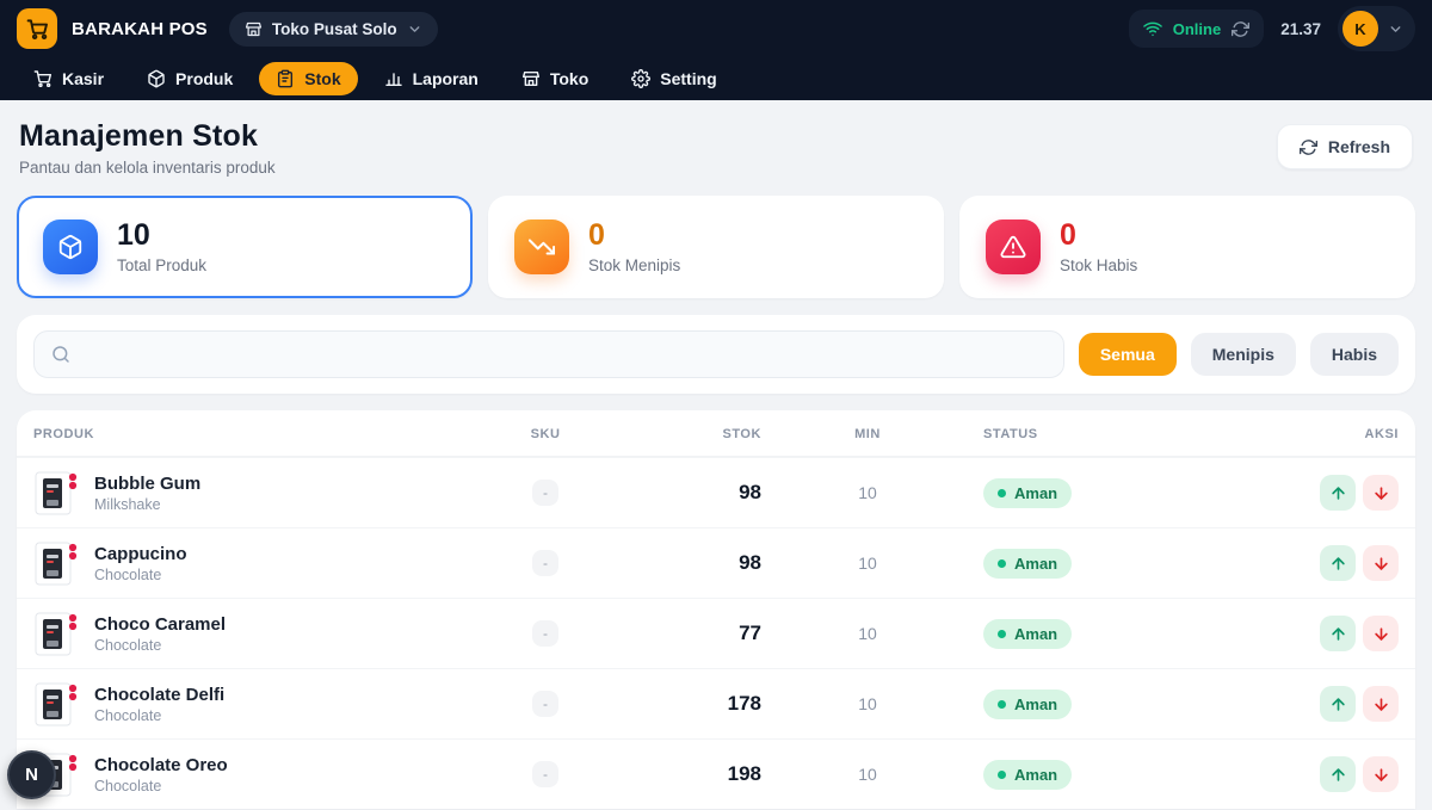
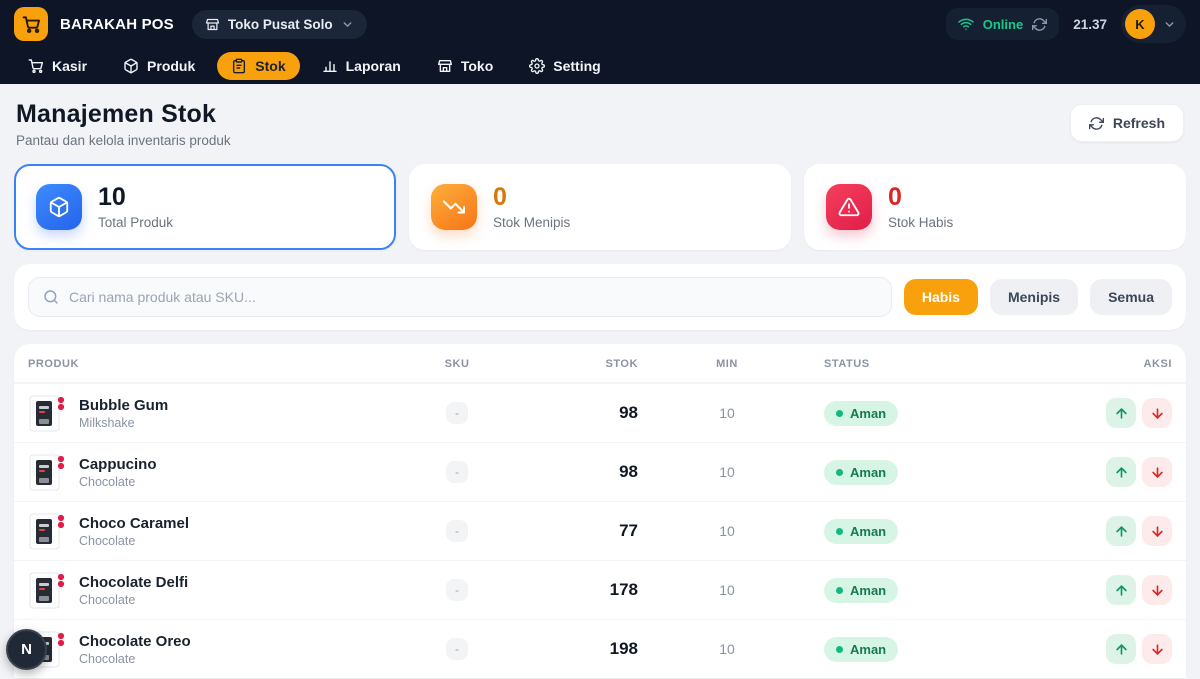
  BARAKAH POS
  Toko Pusat Solo
  Online
  21.37
  K
  Kasir
  Produk
  Stok
  Laporan
  Toko
  Setting
  Manajemen Stok
  Pantau dan kelola inventaris produk
  Refresh
  10
  Total Produk
  0
  Stok Menipis
  0
  Stok Habis
+ Cari nama produk atau SKU...
- Semua
+ Habis
  Menipis
- Habis
+ Semua
  PRODUK
  SKU
  STOK
  MIN
  STATUS
  AKSI
  Bubble Gum
  Milkshake
  -
  98
  10
  Aman
  Cappucino
  Chocolate
  -
  98
  10
  Aman
  Choco Caramel
  Chocolate
  -
  77
  10
  Aman
  Chocolate Delfi
  Chocolate
  -
  178
  10
  Aman
  Chocolate Oreo
  Chocolate
  -
  198
  10
  Aman
  N
